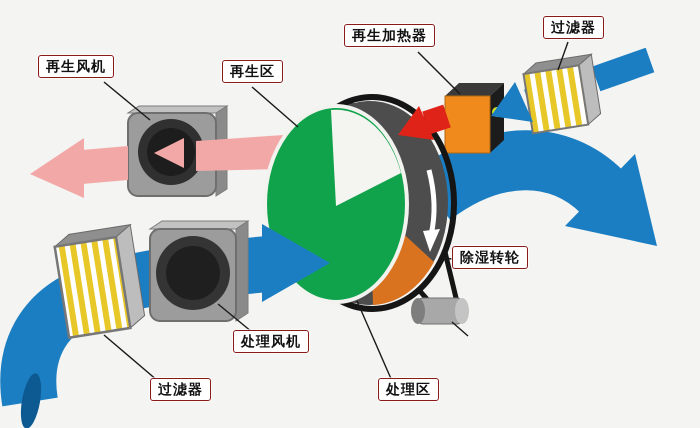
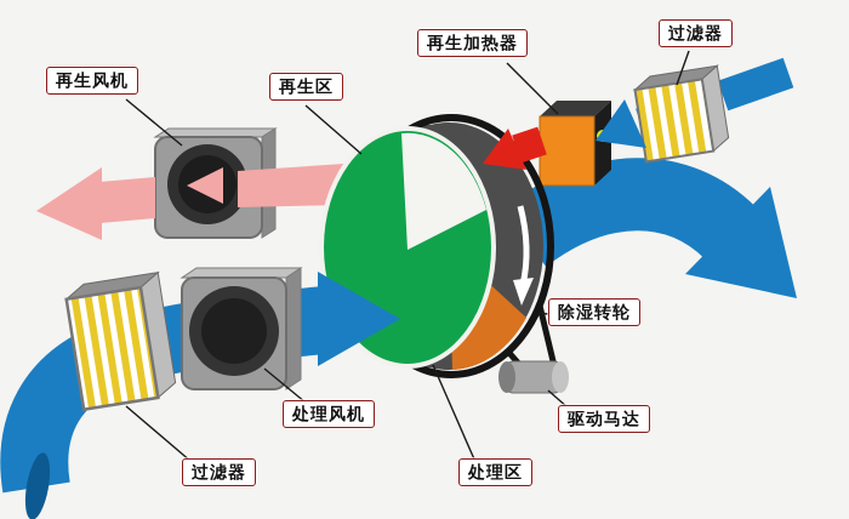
  再生风机
  再生区
  再生加热器
  过滤器
  除湿转轮
+ 驱动马达
  处理区
  处理风机
  过滤器
